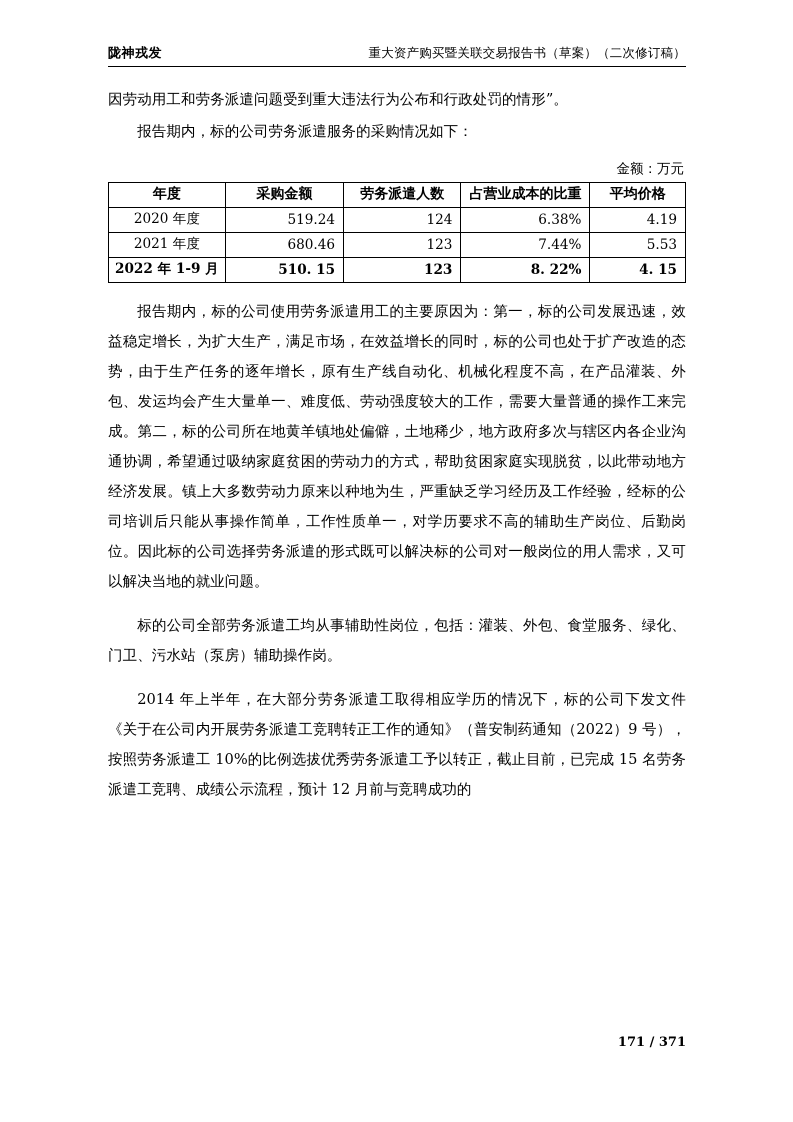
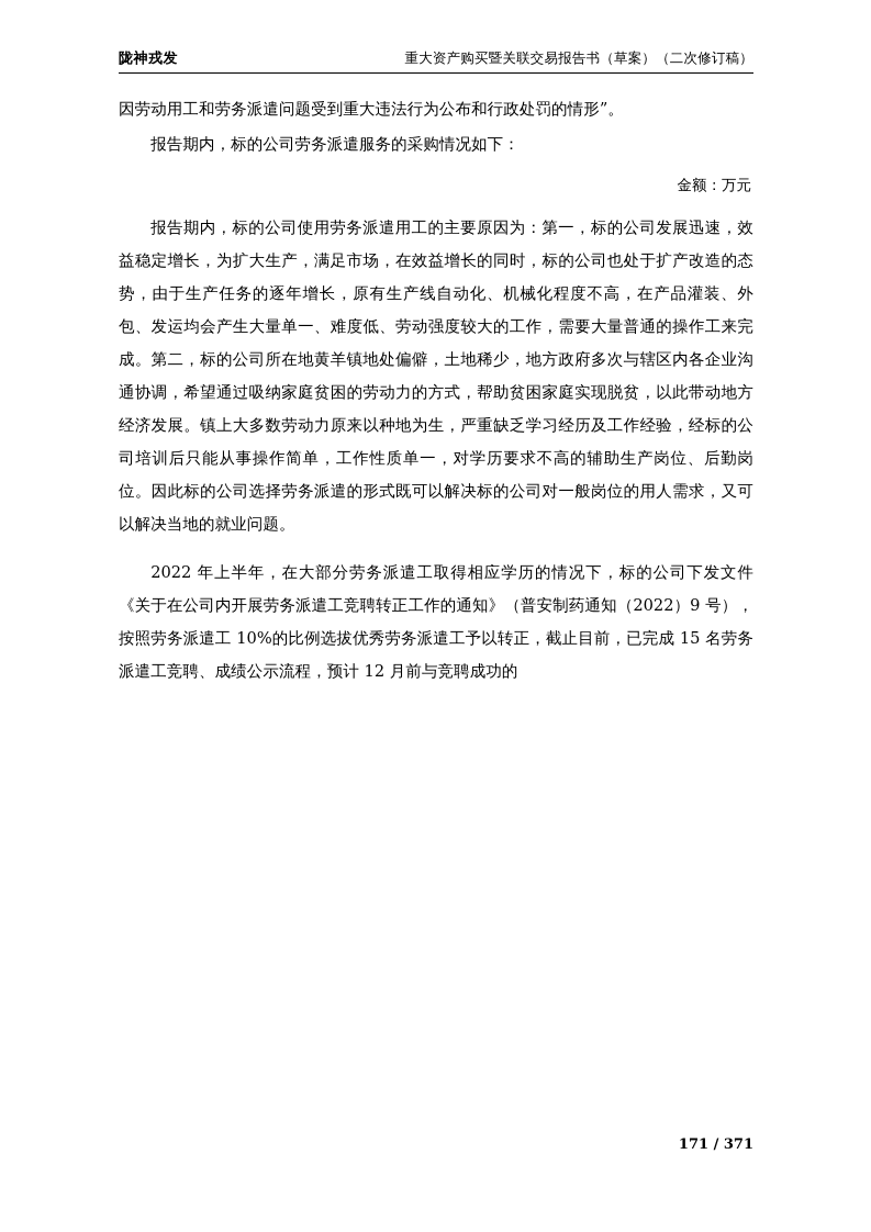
  陇神戎发
  重大资产购买暨关联交易报告书（草案）（二次修订稿）
  因劳动用工和劳务派遣问题受到重大违法行为公布和行政处罚的情形”。
  报告期内，标的公司劳务派遣服务的采购情况如下：
  金额：万元
- 年度	采购金额	劳务派遣人数	占营业成本的比重	平均价格
- 2020 年度	519.24	124	6.38%	4.19
- 2021 年度	680.46	123	7.44%	5.53
- 2022 年 1-9 月	510. 15	123	8. 22%	4. 15
  报告期内，标的公司使用劳务派遣用工的主要原因为：第一，标的公司发展迅速，效益稳定增长，为扩大生产，满足市场，在效益增长的同时，标的公司也处于扩产改造的态势，由于生产任务的逐年增长，原有生产线自动化、机械化程度不高，在产品灌装、外包、发运均会产生大量单一、难度低、劳动强度较大的工作，需要大量普通的操作工来完成。第二，标的公司所在地黄羊镇地处偏僻，土地稀少，地方政府多次与辖区内各企业沟通协调，希望通过吸纳家庭贫困的劳动力的方式，帮助贫困家庭实现脱贫，以此带动地方经济发展。镇上大多数劳动力原来以种地为生，严重缺乏学习经历及工作经验，经标的公司培训后只能从事操作简单，工作性质单一，对学历要求不高的辅助生产岗位、后勤岗位。因此标的公司选择劳务派遣的形式既可以解决标的公司对一般岗位的用人需求，又可以解决当地的就业问题。
- 标的公司全部劳务派遣工均从事辅助性岗位，包括：灌装、外包、食堂服务、绿化、门卫、污水站（泵房）辅助操作岗。
- 2014 年上半年，在大部分劳务派遣工取得相应学历的情况下，标的公司下发文件《关于在公司内开展劳务派遣工竞聘转正工作的通知》（普安制药通知（2022）9 号），按照劳务派遣工 10%的比例选拔优秀劳务派遣工予以转正，截止目前，已完成 15 名劳务派遣工竞聘、成绩公示流程，预计 12 月前与竞聘成功的
+ 2022 年上半年，在大部分劳务派遣工取得相应学历的情况下，标的公司下发文件《关于在公司内开展劳务派遣工竞聘转正工作的通知》（普安制药通知（2022）9 号），按照劳务派遣工 10%的比例选拔优秀劳务派遣工予以转正，截止目前，已完成 15 名劳务派遣工竞聘、成绩公示流程，预计 12 月前与竞聘成功的
  171 / 371
